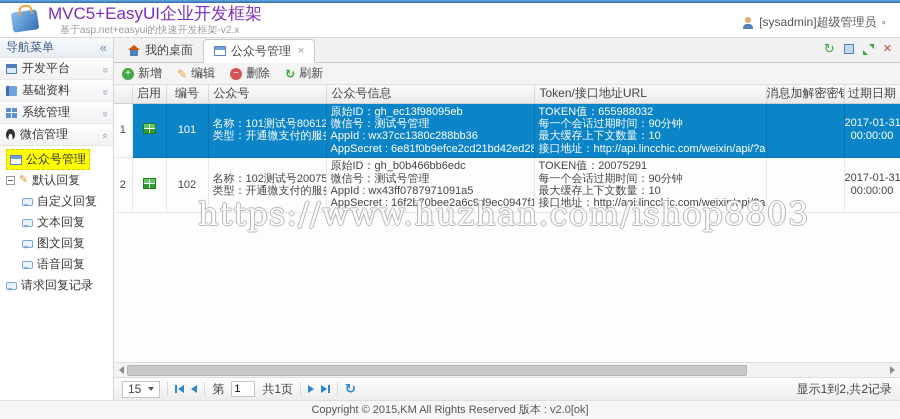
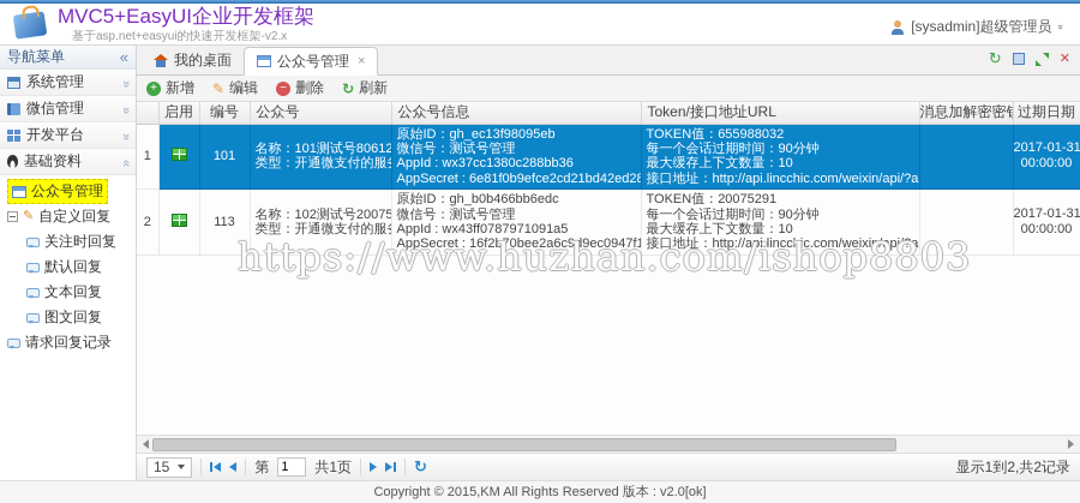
  MVC5+EasyUI企业开发框架
  基于asp.net+easyui的快速开发框架-v2.x
  [sysadmin]超级管理员
  导航菜单
  «
- 开发平台
+ 系统管理
- 基础资料
+ 微信管理
- 系统管理
+ 开发平台
- 微信管理
+ 基础资料
  公众号管理
  ✎
- 默认回复
+ 自定义回复
+ 关注时回复
- 自定义回复
+ 默认回复
  文本回复
  图文回复
- 语音回复
  请求回复记录
  我的桌面
  公众号管理
  ×
  ↻
  ✕
  +
  新增
  ✎
  编辑
  −
  删除
  ↻
  刷新
  	启用	编号	公众号	公众号信息	Token/接口地址URL	消息加解密密	过期日期
  1		101	名称：101测试号80612 类型：开通微支付的服	原始ID：gh_ec13f98095eb 微信号：测试号管理 AppId : wx37cc1380c288bb36 AppSecret : 6e81f0b9efce2cd21bd42ed2	TOKEN值：655988032 每一个会话过期时间：90分钟 最大缓存上下文数量：10 接口地址：http://api.lincchic.com/weixin/api/?a		2017-01-31 00:00:00
- 2		102	名称：102测试号20075 类型：开通微支付的服	原始ID：gh_b0b466bb6edc 微信号：测试号管理 AppId : wx43ff0787971091a5 AppSecret : 16f2b70bee2a6c9d9ec0947f	TOKEN值：20075291 每一个会话过期时间：90分钟 最大缓存上下文数量：10 接口地址：http://api.lincchic.com/weixin/api/?		2017-01-31 00:00:00
+ 2		113	名称：102测试号20075 类型：开通微支付的服	原始ID：gh_b0b466bb6edc 微信号：测试号管理 AppId : wx43ff0787971091a5 AppSecret : 16f2b70bee2a6c9d9ec0947f	TOKEN值：20075291 每一个会话过期时间：90分钟 最大缓存上下文数量：10 接口地址：http://api.lincchic.com/weixin/api/?		2017-01-31 00:00:00
  https://www.huzhan.com/ishop8803
  15
  第
  1
  共1页
  ↻
  显示1到2,共2记录
  Copyright © 2015,KM All Rights Reserved 版本 : v2.0[ok]
